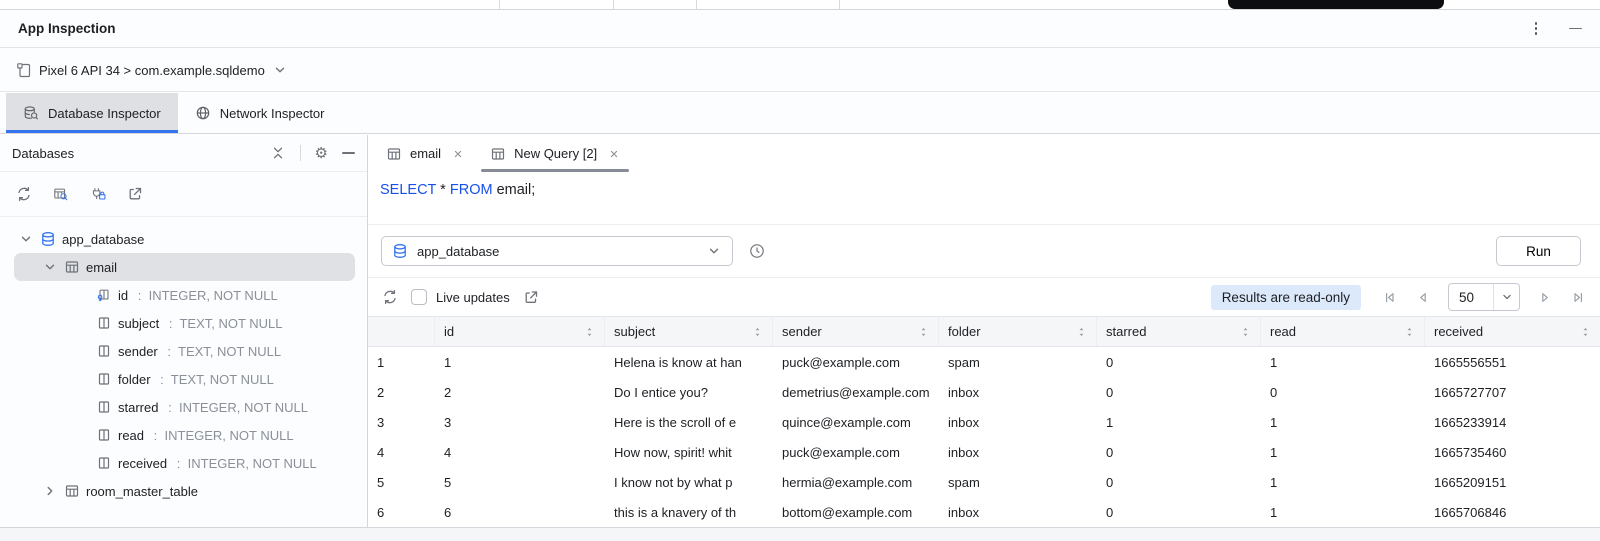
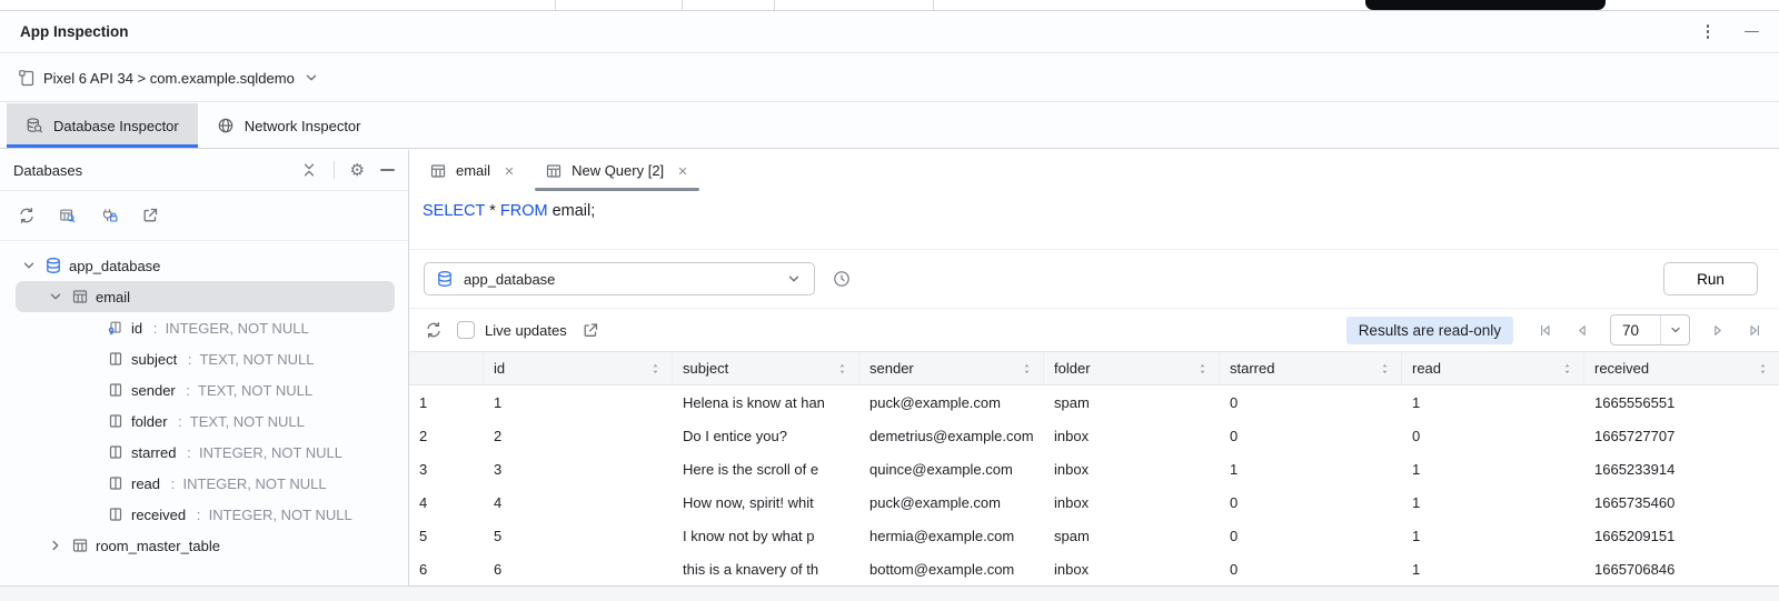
  App Inspection
  Pixel 6 API 34 > com.example.sqldemo
  Database Inspector
  Network Inspector
  Databases
  ⚙
  app_database
  email
  id
  : INTEGER, NOT NULL
  subject
  : TEXT, NOT NULL
  sender
  : TEXT, NOT NULL
  folder
  : TEXT, NOT NULL
  starred
  : INTEGER, NOT NULL
  read
  : INTEGER, NOT NULL
  received
  : INTEGER, NOT NULL
  room_master_table
  email
  New Query [2]
  SELECT * FROM email;
  app_database
  Run
  Live updates
  Results are read-only
- 50
+ 70
  id
  subject
  sender
  folder
  starred
  read
  received
  1
  1
  Helena is know at han
  puck@example.com
  spam
  0
  1
  1665556551
  2
  2
  Do I entice you?
  demetrius@example.com
  inbox
  0
  0
  1665727707
  3
  3
  Here is the scroll of e
  quince@example.com
  inbox
  1
  1
  1665233914
  4
  4
  How now, spirit! whit
  puck@example.com
  inbox
  0
  1
  1665735460
  5
  5
  I know not by what p
  hermia@example.com
  spam
  0
  1
  1665209151
  6
  6
  this is a knavery of th
  bottom@example.com
  inbox
  0
  1
  1665706846
